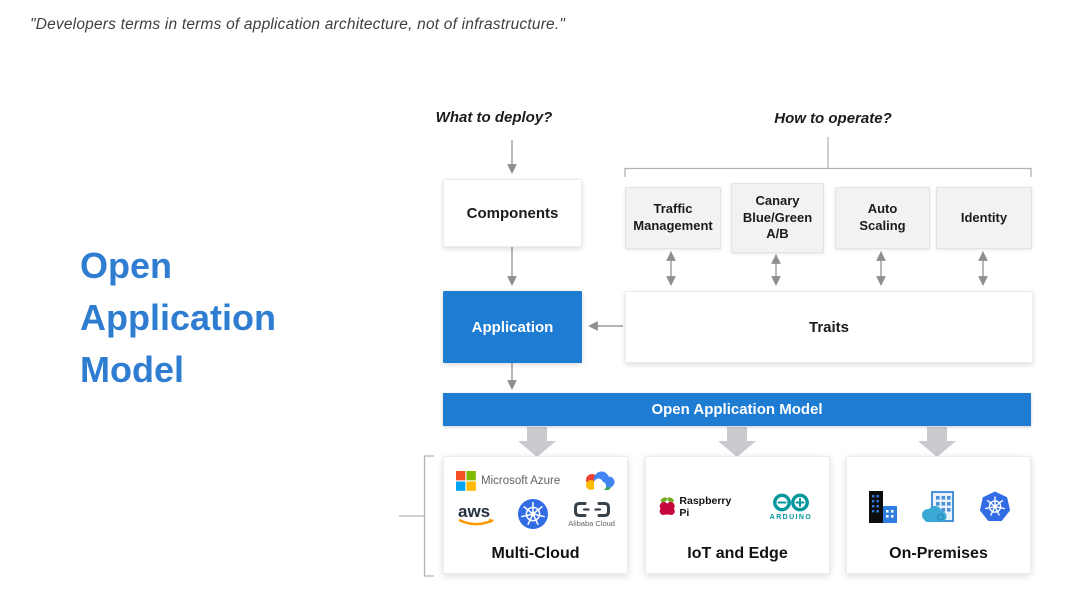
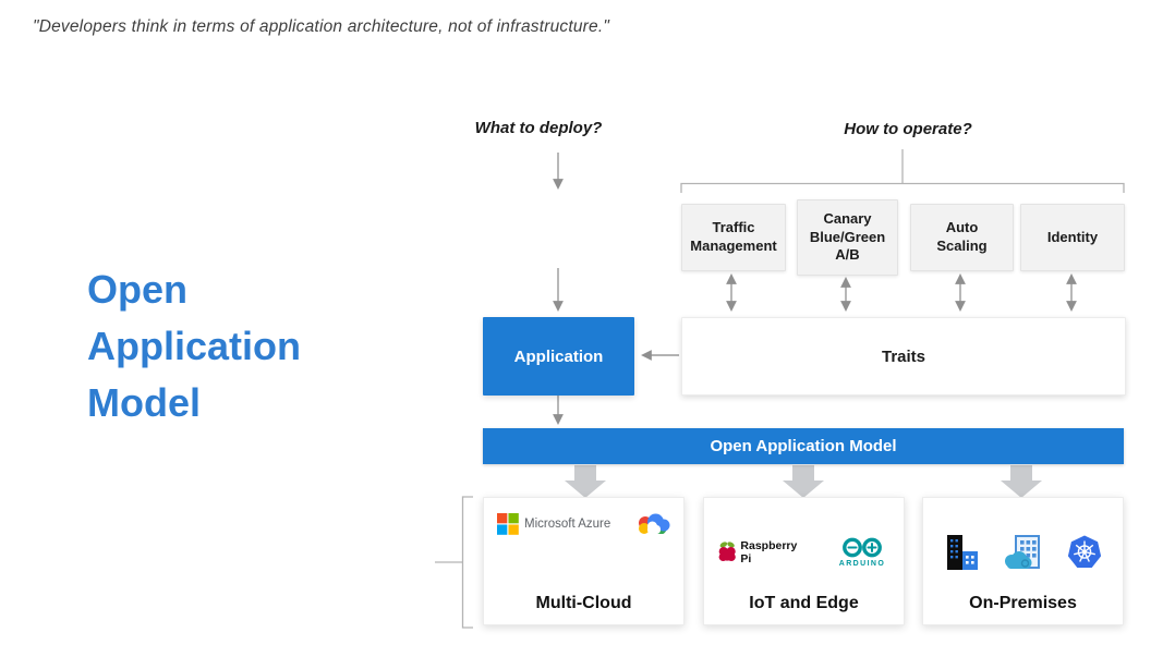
- "Developers terms in terms of application architecture, not of infrastructure."
+ "Developers think in terms of application architecture, not of infrastructure."
  Open Application Model
  What to deploy?
  How to operate?
- Components
  Traffic
  Management
  Canary
  Blue/Green
  A/B
  Auto
  Scaling
  Identity
  Application
  Traits
  Open Application Model
  Microsoft Azure
- aws
- Alibaba Cloud
  Multi-Cloud
  Raspberry Pi
  IoT and Edge
  On-Premises
